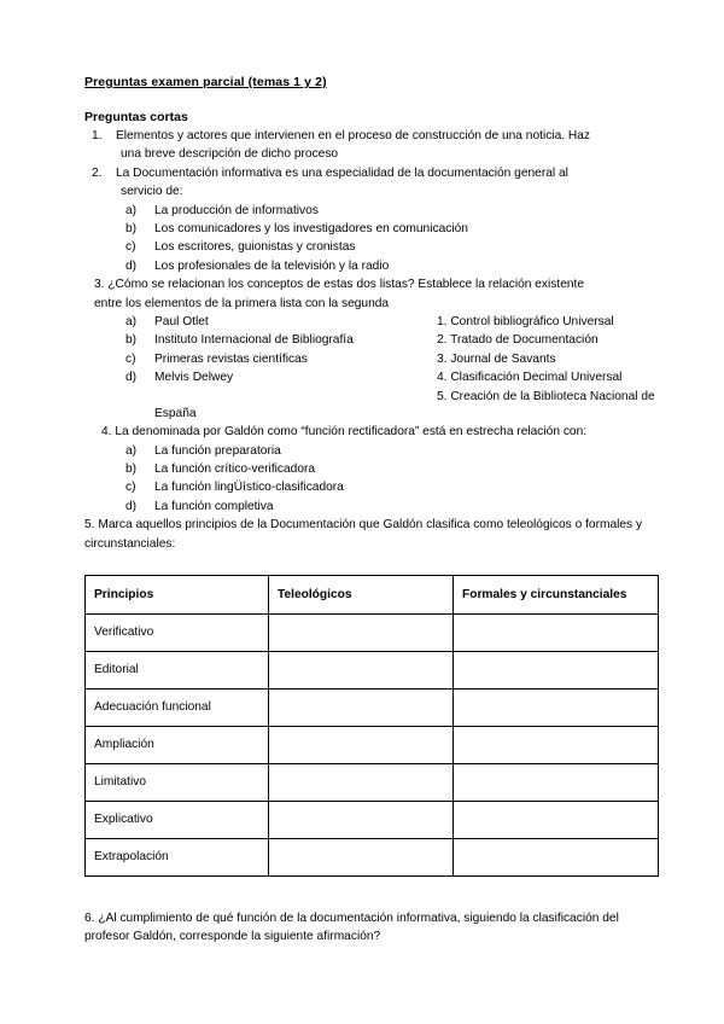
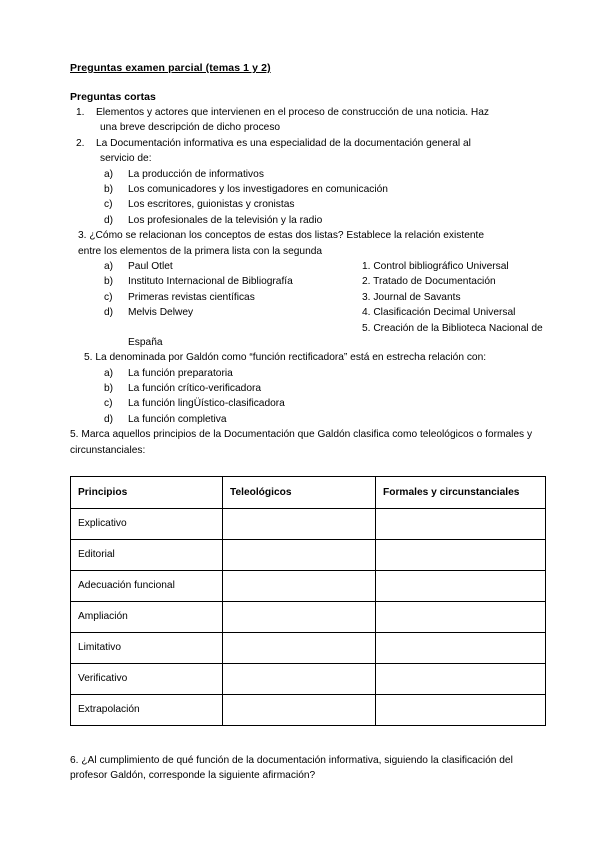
  Preguntas examen parcial (temas 1 y 2)
  Preguntas cortas
  1.
  Elementos y actores que intervienen en el proceso de construcción de una noticia. Haz
  una breve descripción de dicho proceso
  2.
  La Documentación informativa es una especialidad de la documentación general al
  servicio de:
  a)
  La producción de informativos
  b)
  Los comunicadores y los investigadores en comunicación
  c)
  Los escritores, guionistas y cronistas
  d)
  Los profesionales de la televisión y la radio
  3. ¿Cómo se relacionan los conceptos de estas dos listas? Establece la relación existente
  entre los elementos de la primera lista con la segunda
  a)
  Paul Otlet
  b)
  Instituto Internacional de Bibliografía
  c)
  Primeras revistas científicas
  d)
  Melvis Delwey
  1. Control bibliográfico Universal
  2. Tratado de Documentación
  3. Journal de Savants
  4. Clasificación Decimal Universal
  5. Creación de la Biblioteca Nacional de
  España
- 4. La denominada por Galdón como “función rectificadora” está en estrecha relación con:
+ 5. La denominada por Galdón como “función rectificadora” está en estrecha relación con:
  a)
  La función preparatoria
  b)
  La función crítico-verificadora
  c)
  La función lingÜístico-clasificadora
  d)
  La función completiva
  5. Marca aquellos principios de la Documentación que Galdón clasifica como teleológicos o formales y
  circunstanciales:
  Principios	Teleológicos	Formales y circunstanciales
- Verificativo
+ Explicativo
  Editorial
  Adecuación funcional
  Ampliación
  Limitativo
- Explicativo
+ Verificativo
  Extrapolación
  6. ¿Al cumplimiento de qué función de la documentación informativa, siguiendo la clasificación del
  profesor Galdón, corresponde la siguiente afirmación?
